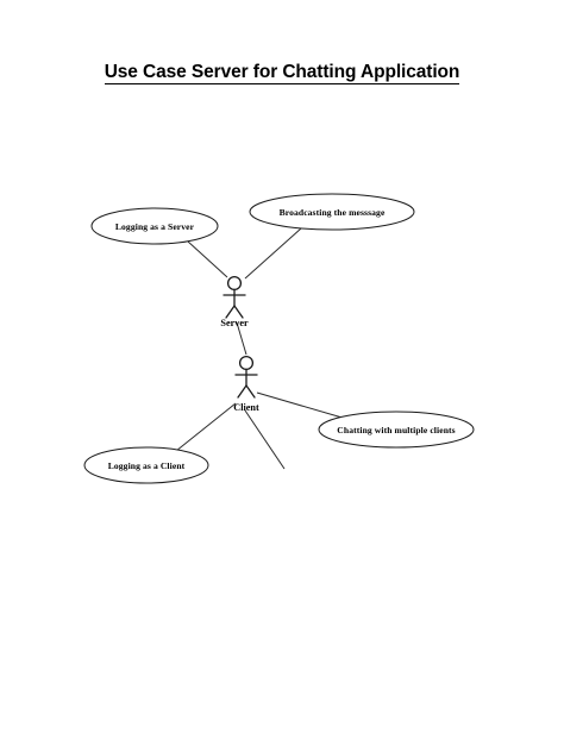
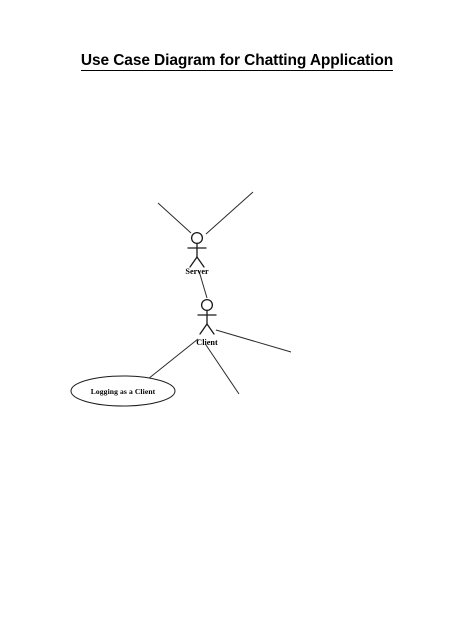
- Use Case Server for Chatting Application
+ Use Case Diagram for Chatting Application
- Logging as a Server
- Broadcasting the messsage
- Chatting with multiple clients
  Logging as a Client
  Server
  Client
